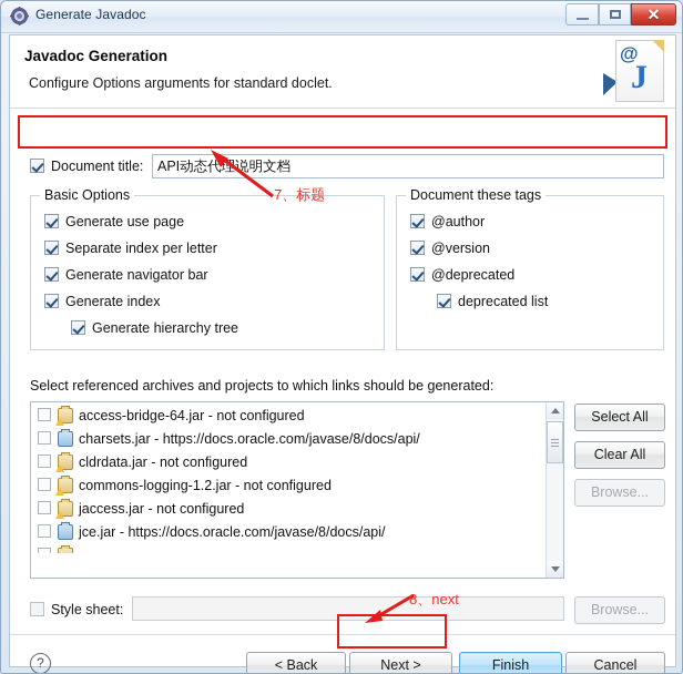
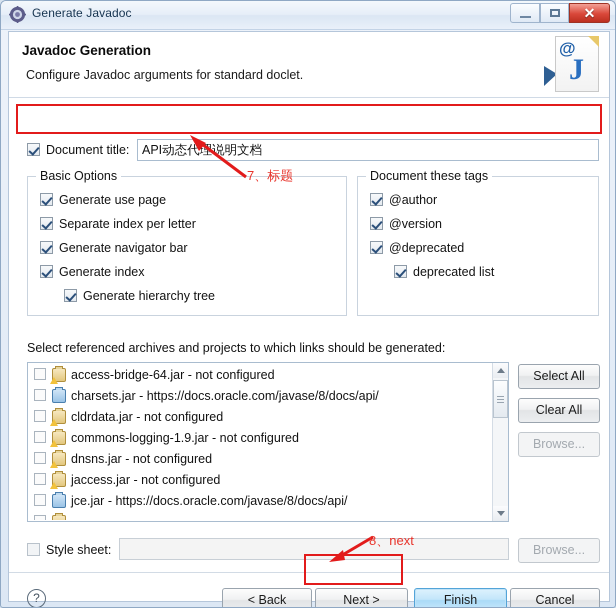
  Generate Javadoc
  ✕
  Javadoc Generation
- Configure Options arguments for standard doclet.
+ Configure Javadoc arguments for standard doclet.
  @
  J
  Document title:
  API动态代理说明文档
  Basic Options
  Generate use page
  Separate index per letter
  Generate navigator bar
  Generate index
  Generate hierarchy tree
  Document these tags
  @author
  @version
  @deprecated
  deprecated list
  Select referenced archives and projects to which links should be generated:
  access-bridge-64.jar - not configured
  charsets.jar - https://docs.oracle.com/javase/8/docs/api/
  cldrdata.jar - not configured
- commons-logging-1.2.jar - not configured
+ commons-logging-1.9.jar - not configured
+ dnsns.jar - not configured
  jaccess.jar - not configured
  jce.jar - https://docs.oracle.com/javase/8/docs/api/
  Select All
  Clear All
  Browse...
  Style sheet:
  Browse...
  ?
  < Back
  Next >
  Finish
  Cancel
  7、标题
  8、next
